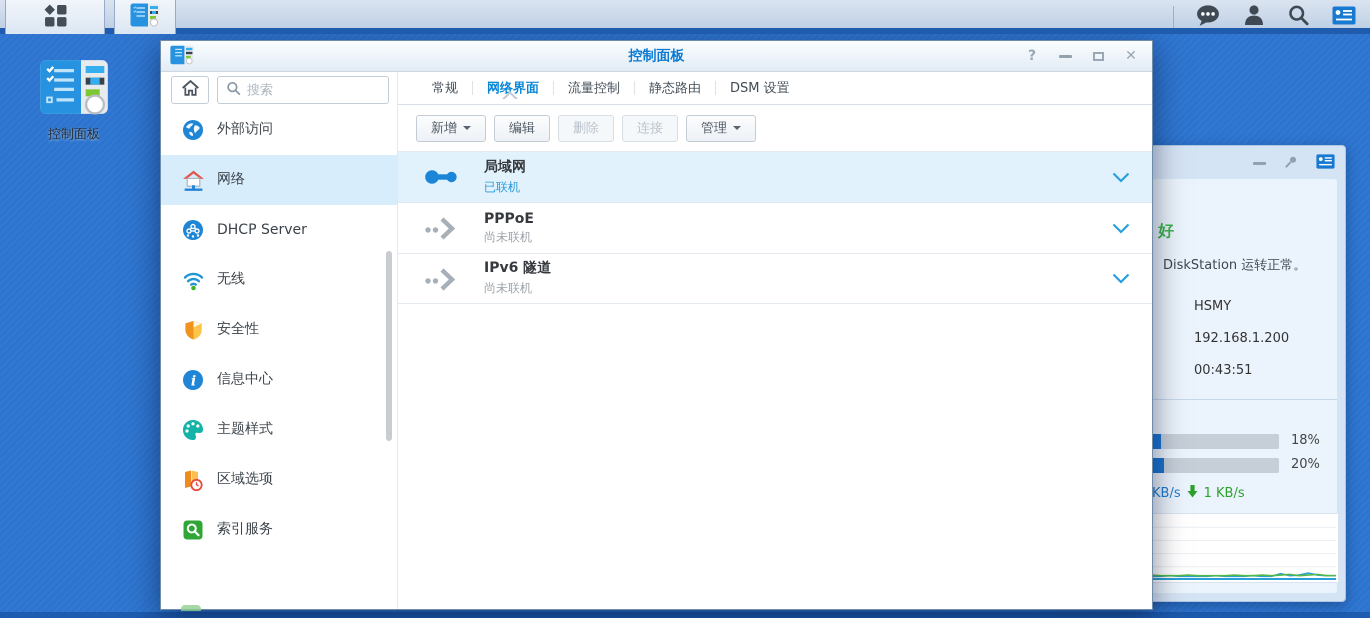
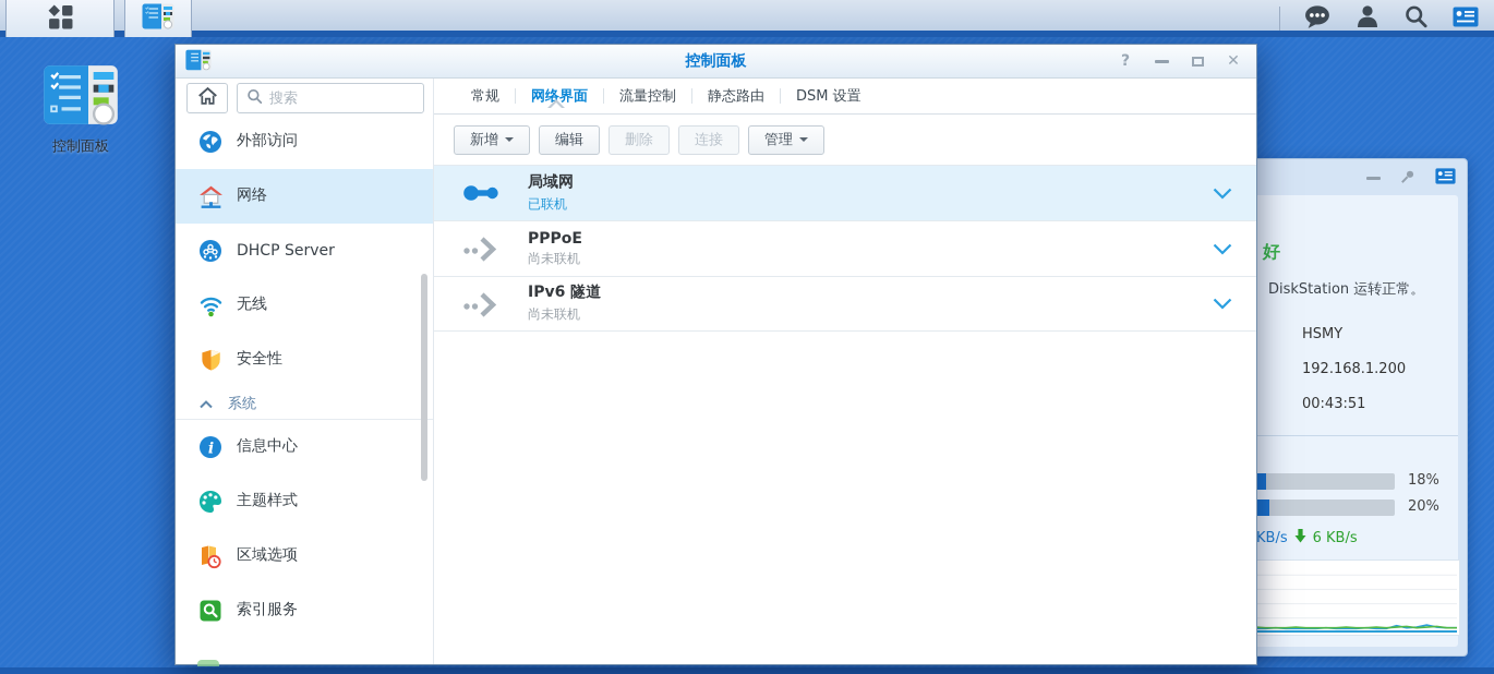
  控制面板
  好
  DiskStation 运转正常。
  HSMY
  192.168.1.200
  00:43:51
  18%
  20%
  KB/s
- 1 KB/s
+ 6 KB/s
  控制面板
  ?
  ✕
  搜索
  外部访问
  网络
  DHCP Server
  无线
  安全性
+ 系统
  i
  信息中心
  主题样式
  区域选项
  索引服务
  常规
  网络界面
  流量控制
  静态路由
  DSM 设置
  新增
  编辑
  删除
  连接
  管理
  局域网
  已联机
  PPPoE
  尚未联机
  IPv6 隧道
  尚未联机
